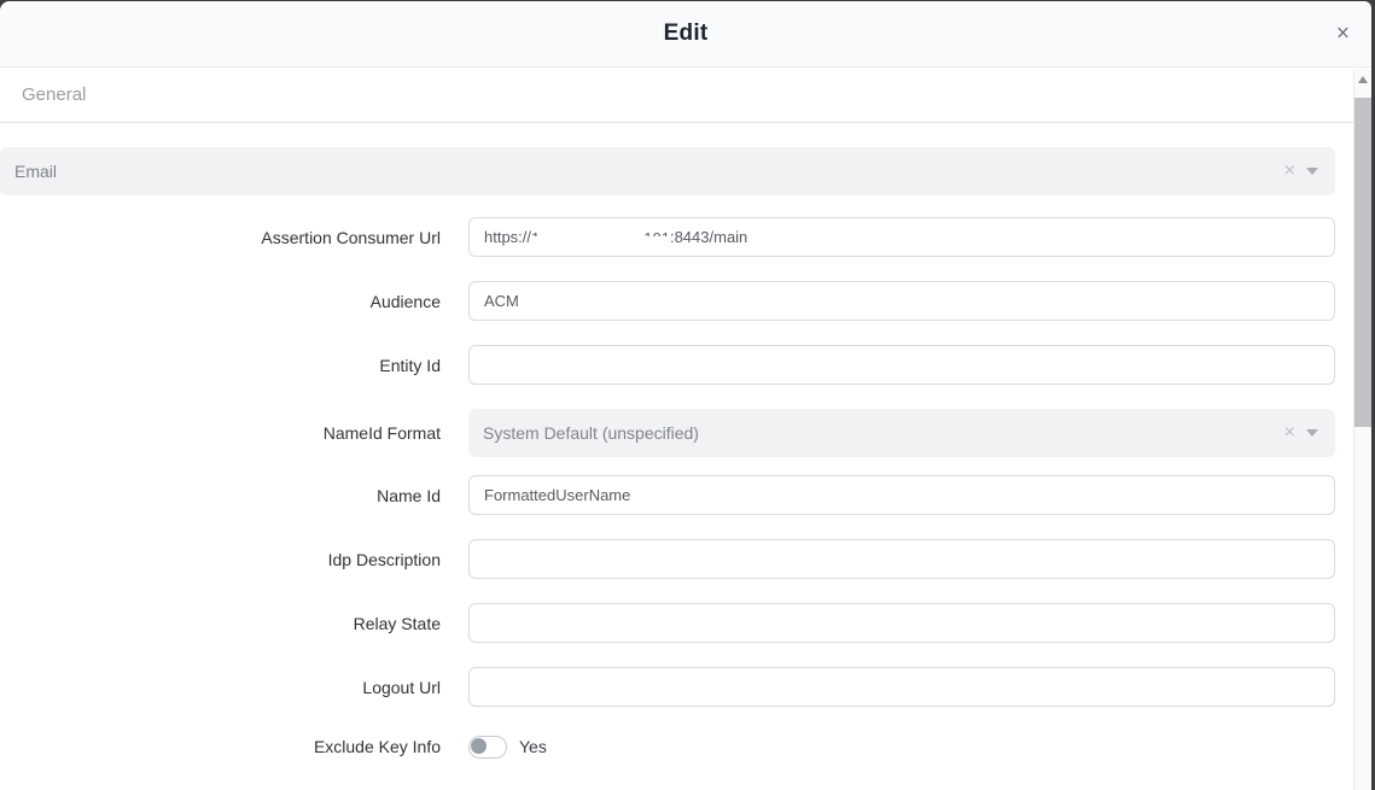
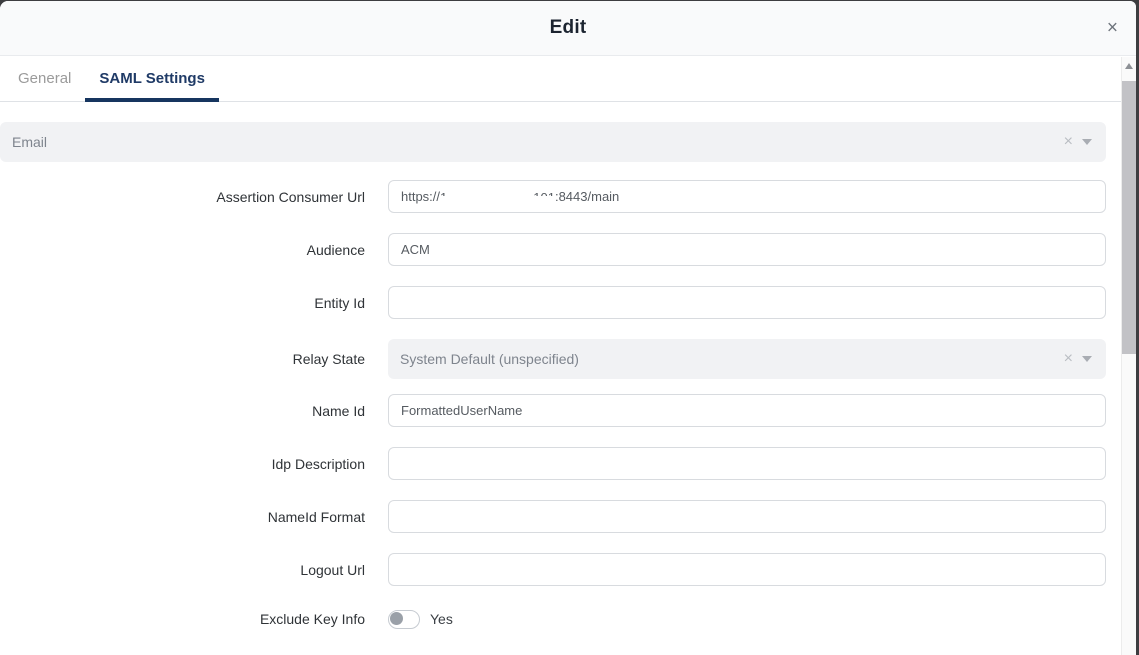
  Edit
  ×
  General
+ SAML Settings
  Email
  ×
  Assertion Consumer Url
  https://
  :8443/main
  Audience
  ACM
  Entity Id
- NameId Format
+ Relay State
  System Default (unspecified)
  ×
  Name Id
  FormattedUserName
  Idp Description
- Relay State
+ NameId Format
  Logout Url
  Exclude Key Info
  Yes
